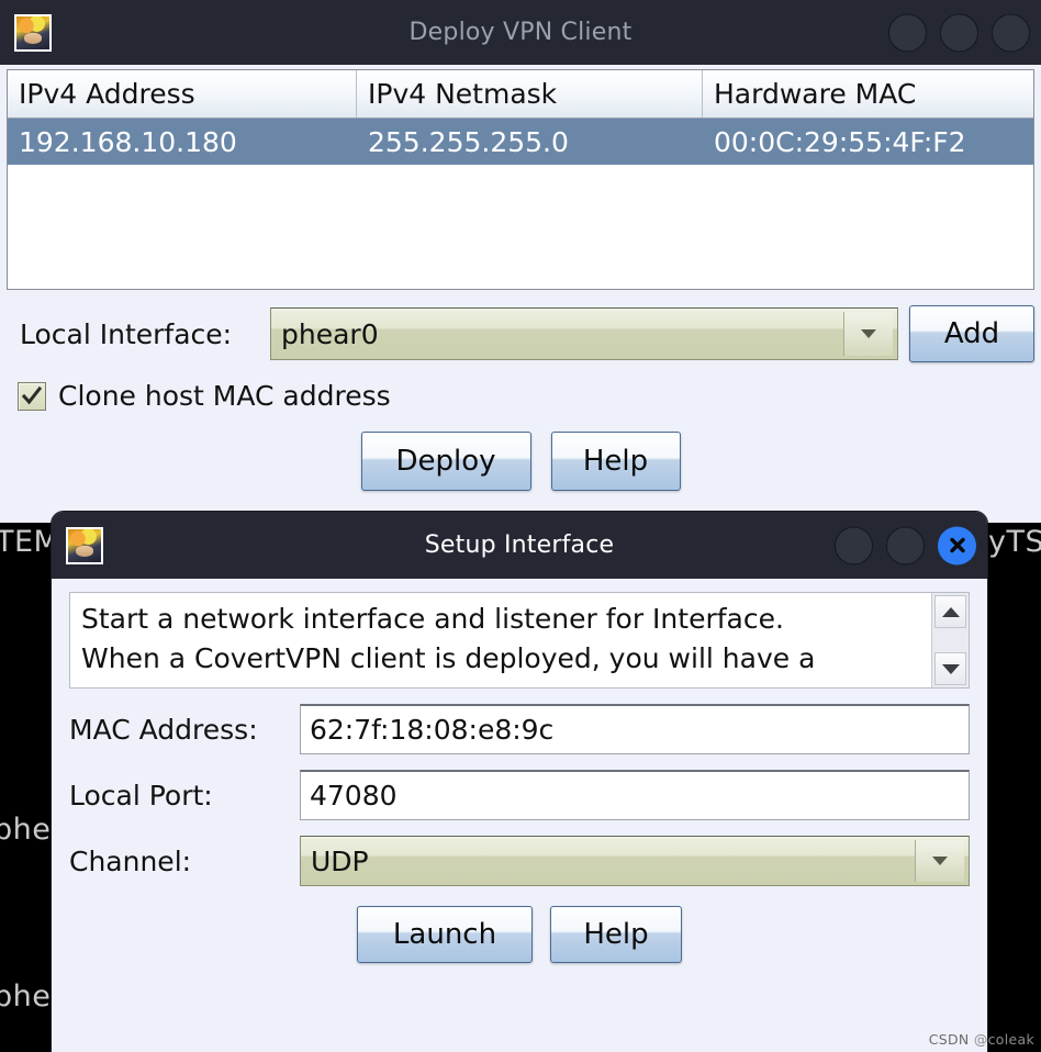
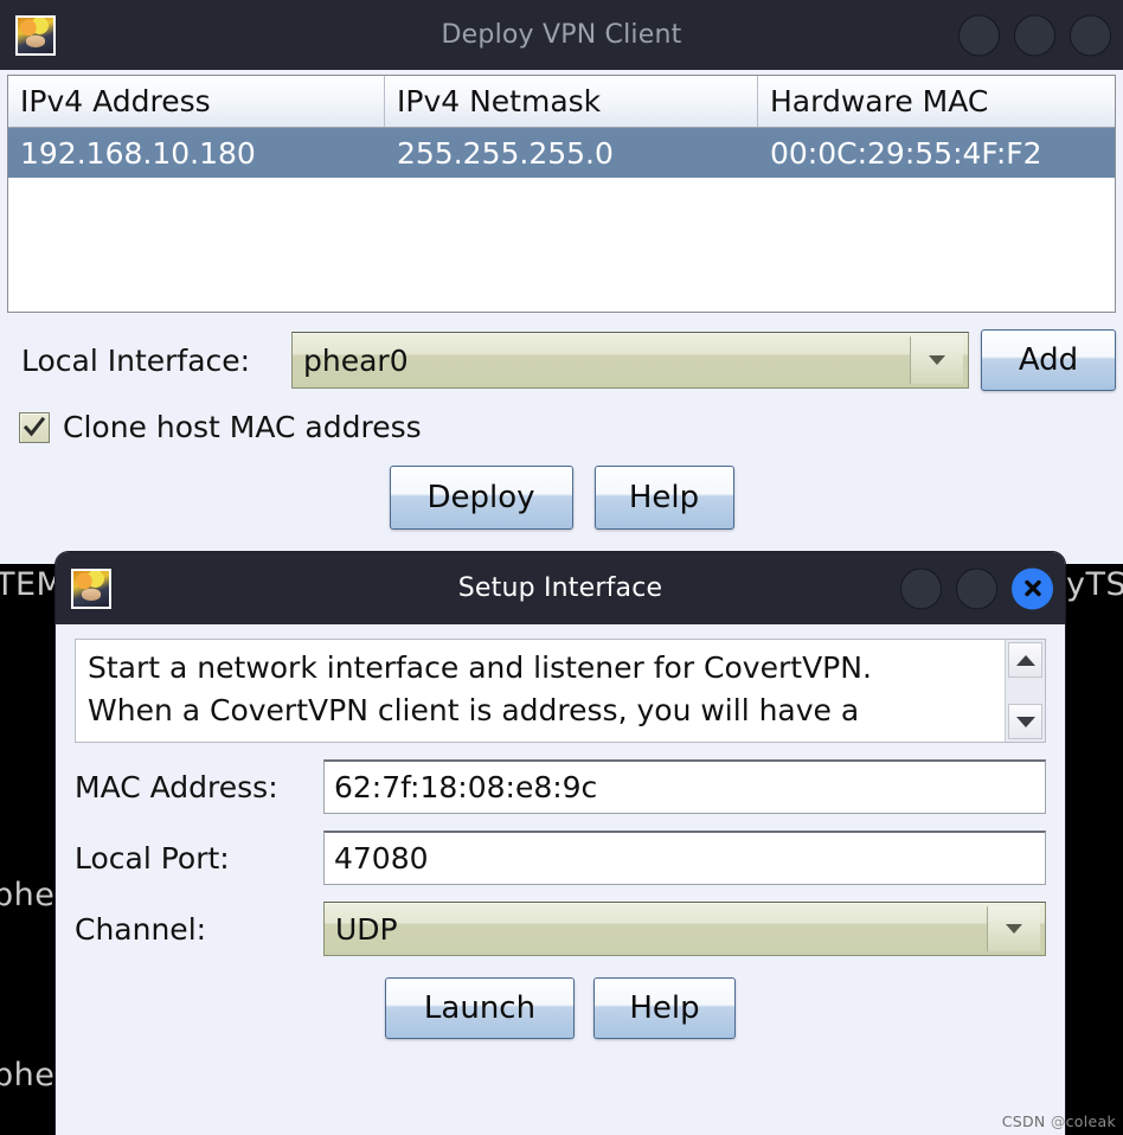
  TEM
  yTS
  phe
  phe
  Deploy VPN Client
  IPv4 Address
  IPv4 Netmask
  Hardware MAC
  192.168.10.180
  255.255.255.0
  00:0C:29:55:4F:F2
  Local Interface:
  phear0
  Add
  Clone host MAC address
  Deploy
  Help
  Setup Interface
- Start a network interface and listener for Interface.
+ Start a network interface and listener for CovertVPN.
- When a CovertVPN client is deployed, you will have a
+ When a CovertVPN client is address, you will have a
  MAC Address:
  62:7f:18:08:e8:9c
  Local Port:
  47080
  Channel:
  UDP
  Launch
  Help
  CSDN @coleak
